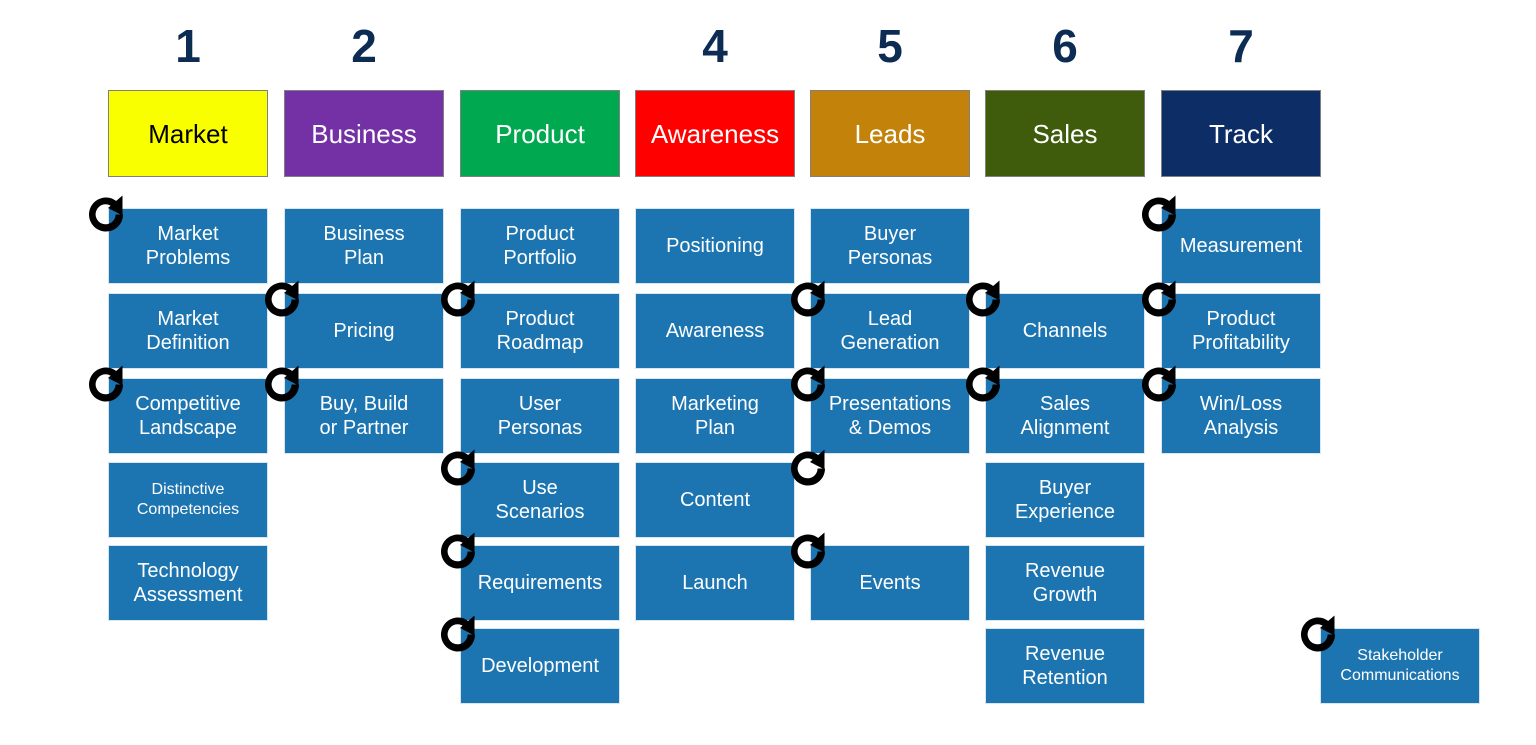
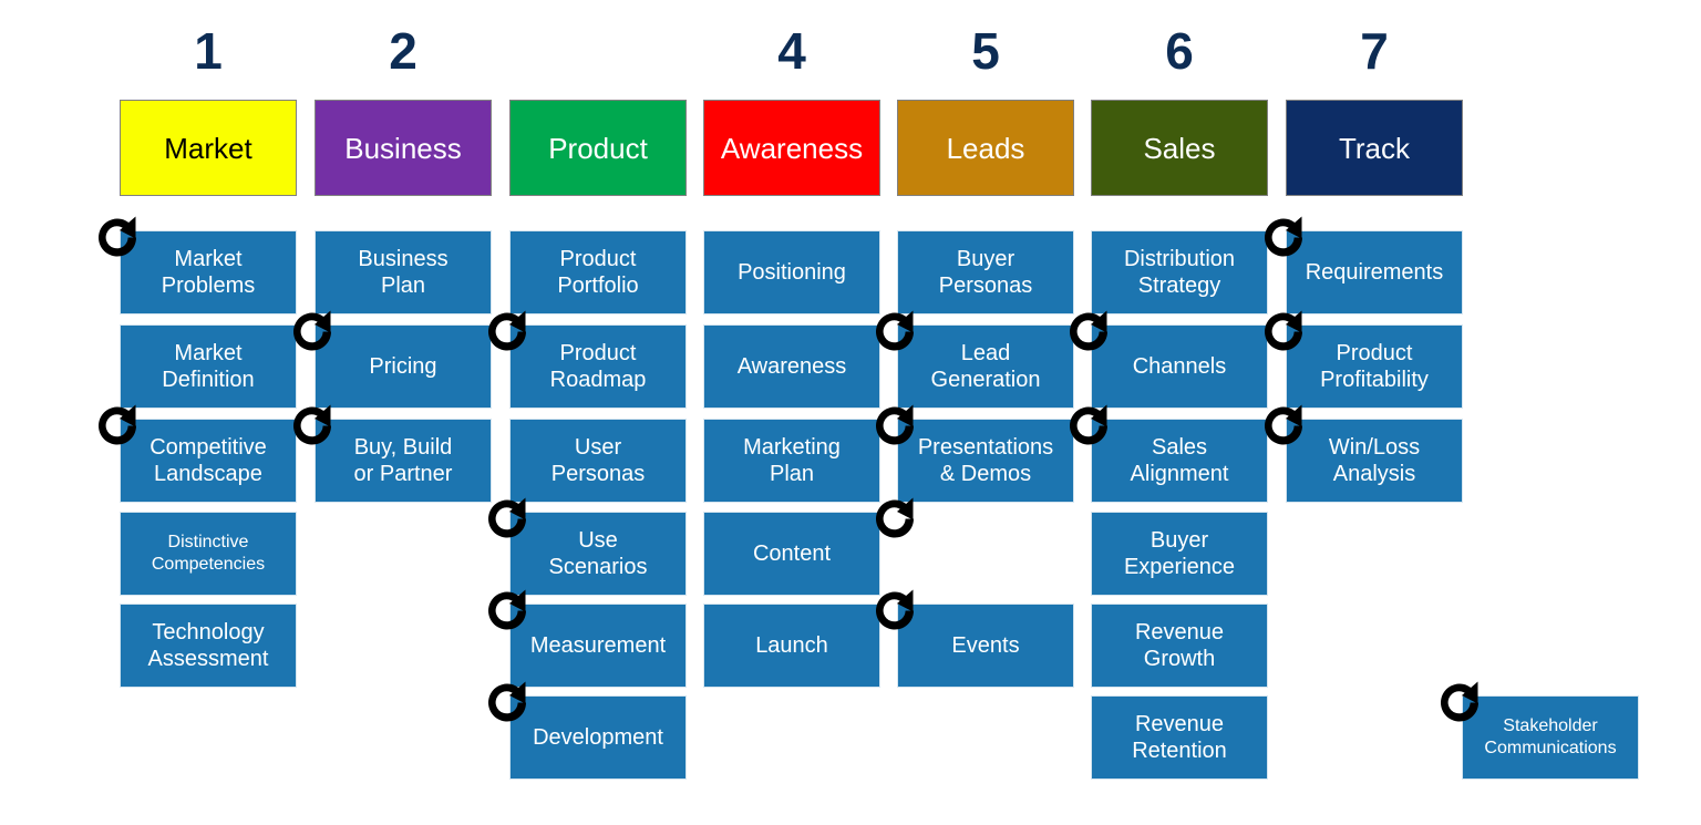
  1
  Market
  Market
  Problems
  Market
  Definition
  Competitive
  Landscape
  Distinctive
  Competencies
  Technology
  Assessment
  2
  Business
  Business
  Plan
  Pricing
  Buy, Build
  or Partner
  Product
  Product
  Portfolio
  Product
  Roadmap
  User
  Personas
  Use
  Scenarios
- Requirements
+ Measurement
  Development
  4
  Awareness
  Positioning
  Awareness
  Marketing
  Plan
  Content
  Launch
  5
  Leads
  Buyer
  Personas
  Lead
  Generation
  Presentations
  & Demos
  Events
  6
  Sales
+ Distribution
+ Strategy
  Channels
  Sales
  Alignment
  Buyer
  Experience
  Revenue
  Growth
  Revenue
  Retention
  7
  Track
- Measurement
+ Requirements
  Product
  Profitability
  Win/Loss
  Analysis
  Stakeholder
  Communications
